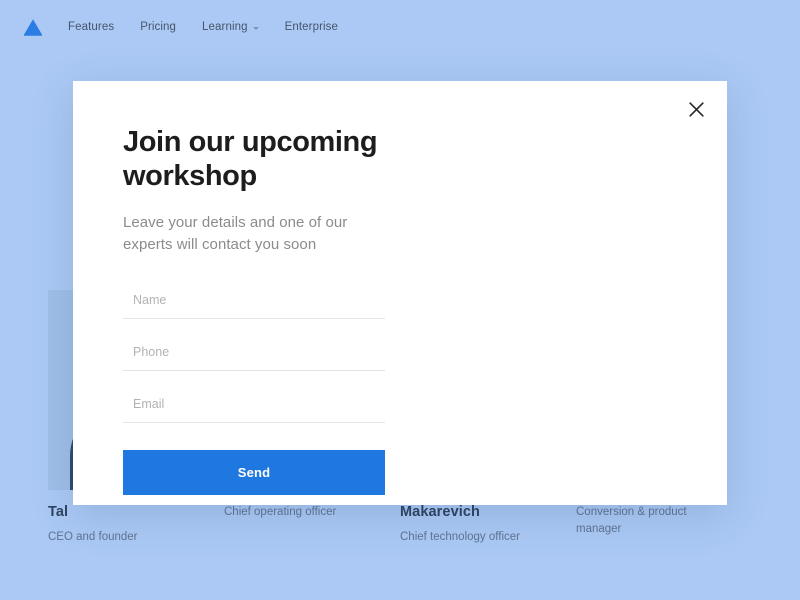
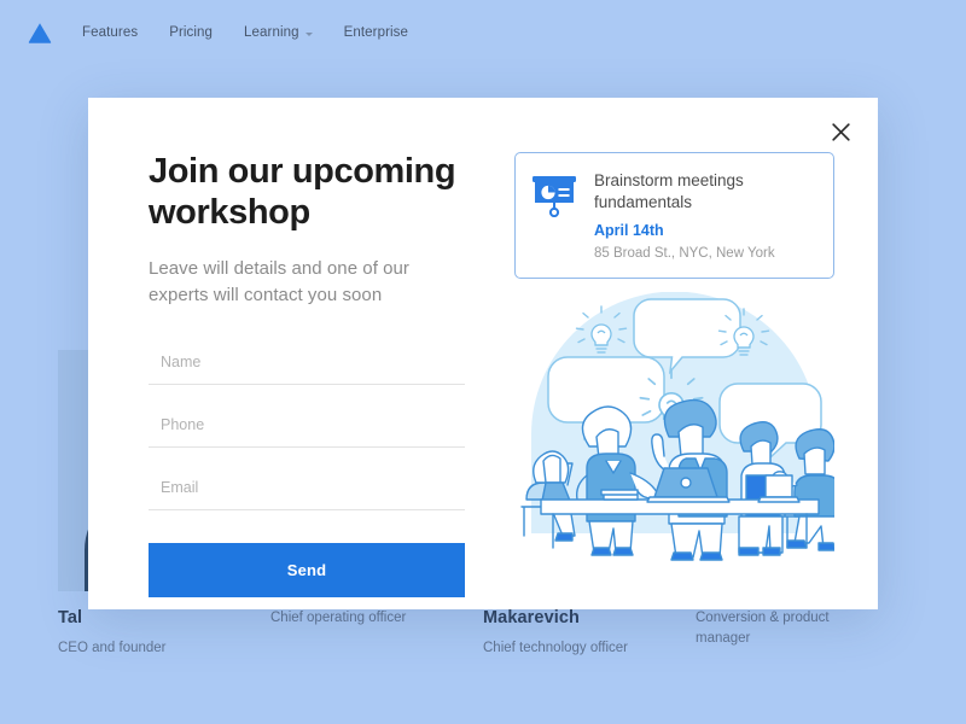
  Features
  Pricing
  Learning
  Enterprise
  Tal
  CEO and founder
  Chief operating officer
  Makarevich
  Chief technology officer
  Conversion & product manager
  Join our upcoming workshop
- Leave your details and one of our experts will contact you soon
+ Leave will details and one of our experts will contact you soon
  Name
  Phone
  Email
  Send
+ Brainstorm meetings fundamentals
+ April 14th
+ 85 Broad St., NYC, New York
